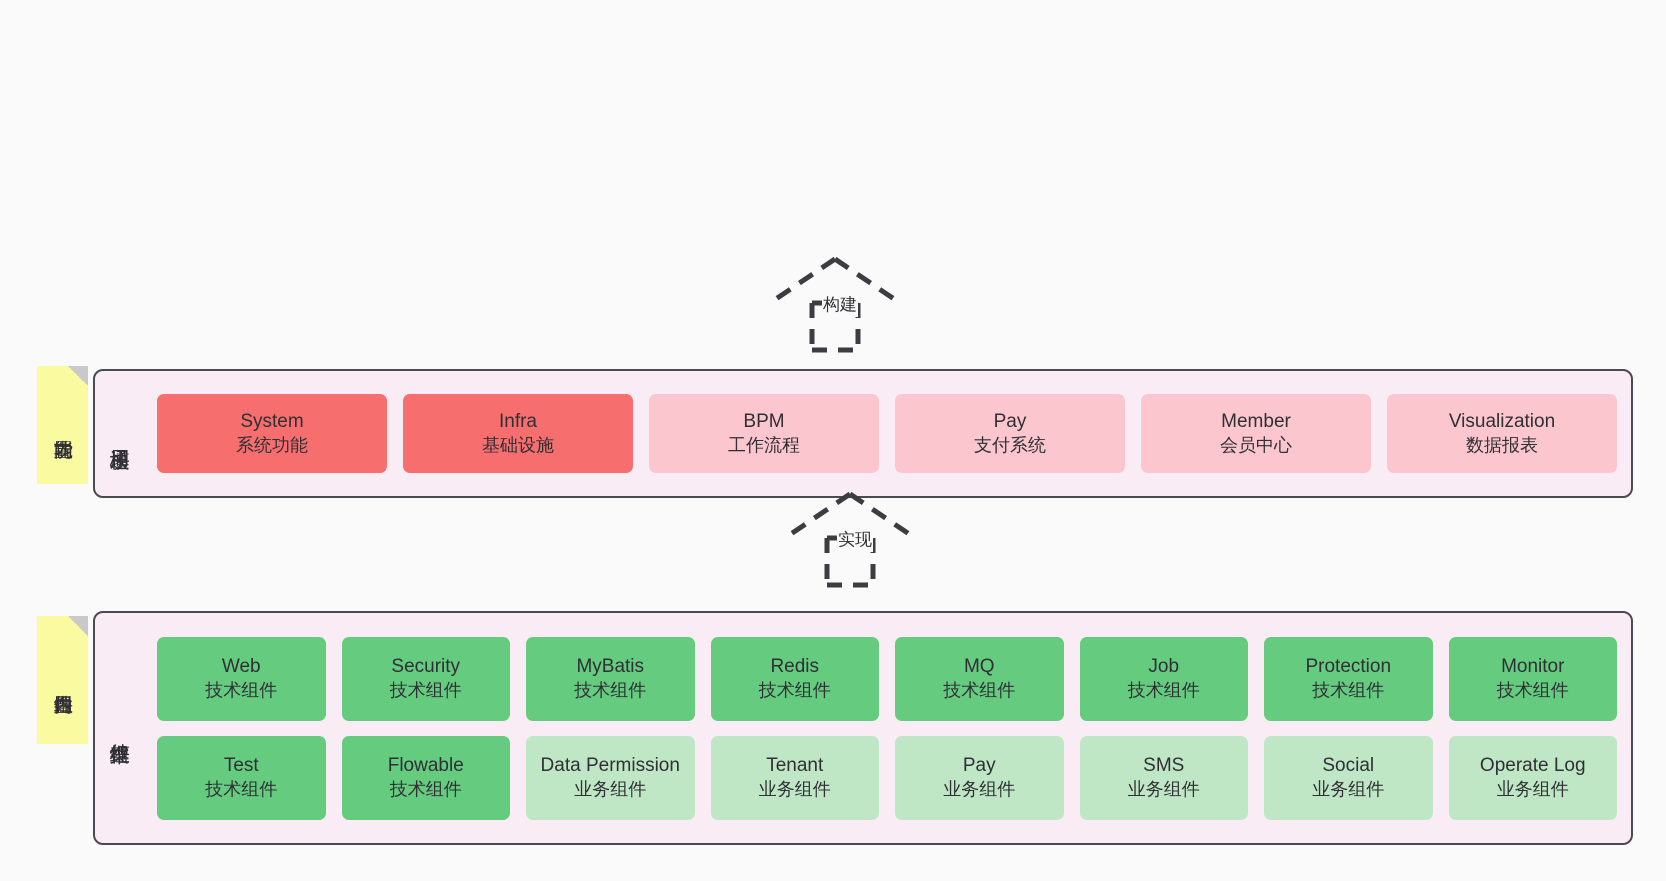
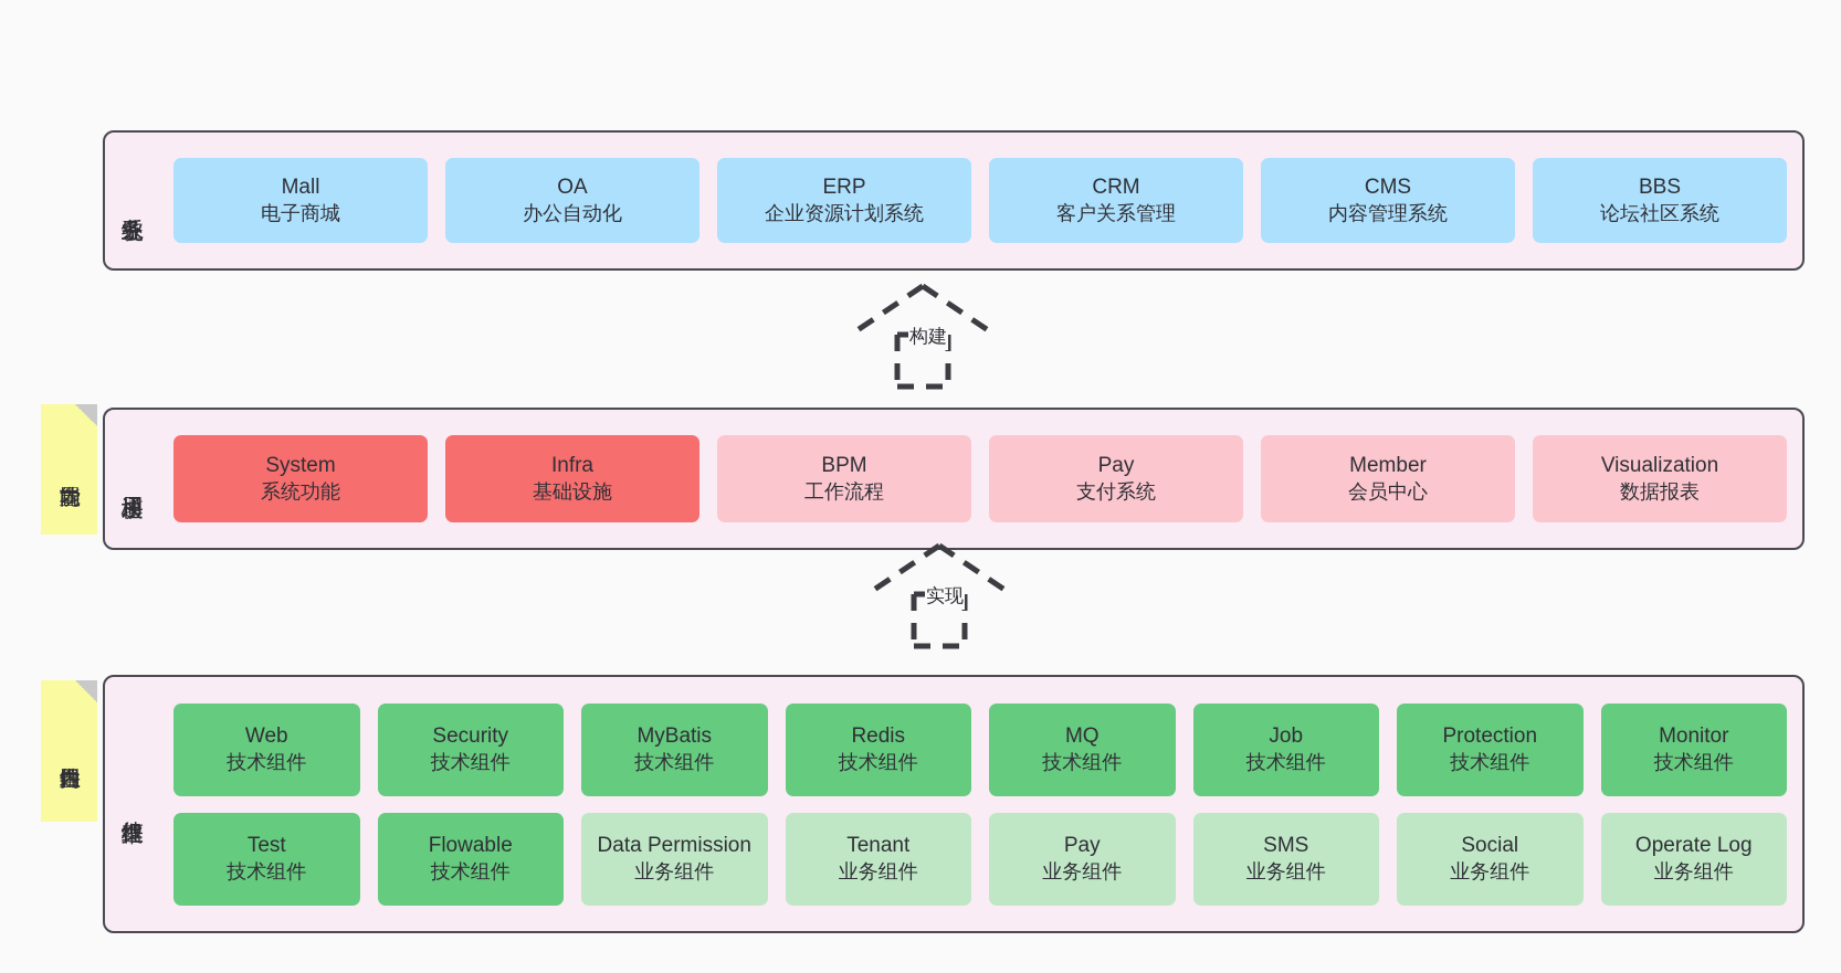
+ Mall
+ 电子商城
+ OA
+ 办公自动化
+ ERP
+ 企业资源计划系统
+ CRM
+ 客户关系管理
+ CMS
+ 内容管理系统
+ BBS
+ 论坛社区系统
  构建
  System
  系统功能
  Infra
  基础设施
  BPM
  工作流程
  Pay
  支付系统
  Member
  会员中心
  Visualization
  数据报表
  实现
  Web
  技术组件
  Security
  技术组件
  MyBatis
  技术组件
  Redis
  技术组件
  MQ
  技术组件
  Job
  技术组件
  Protection
  技术组件
  Monitor
  技术组件
  Test
  技术组件
  Flowable
  技术组件
  Data Permission
  业务组件
  Tenant
  业务组件
  Pay
  业务组件
  SMS
  业务组件
  Social
  业务组件
  Operate Log
  业务组件
